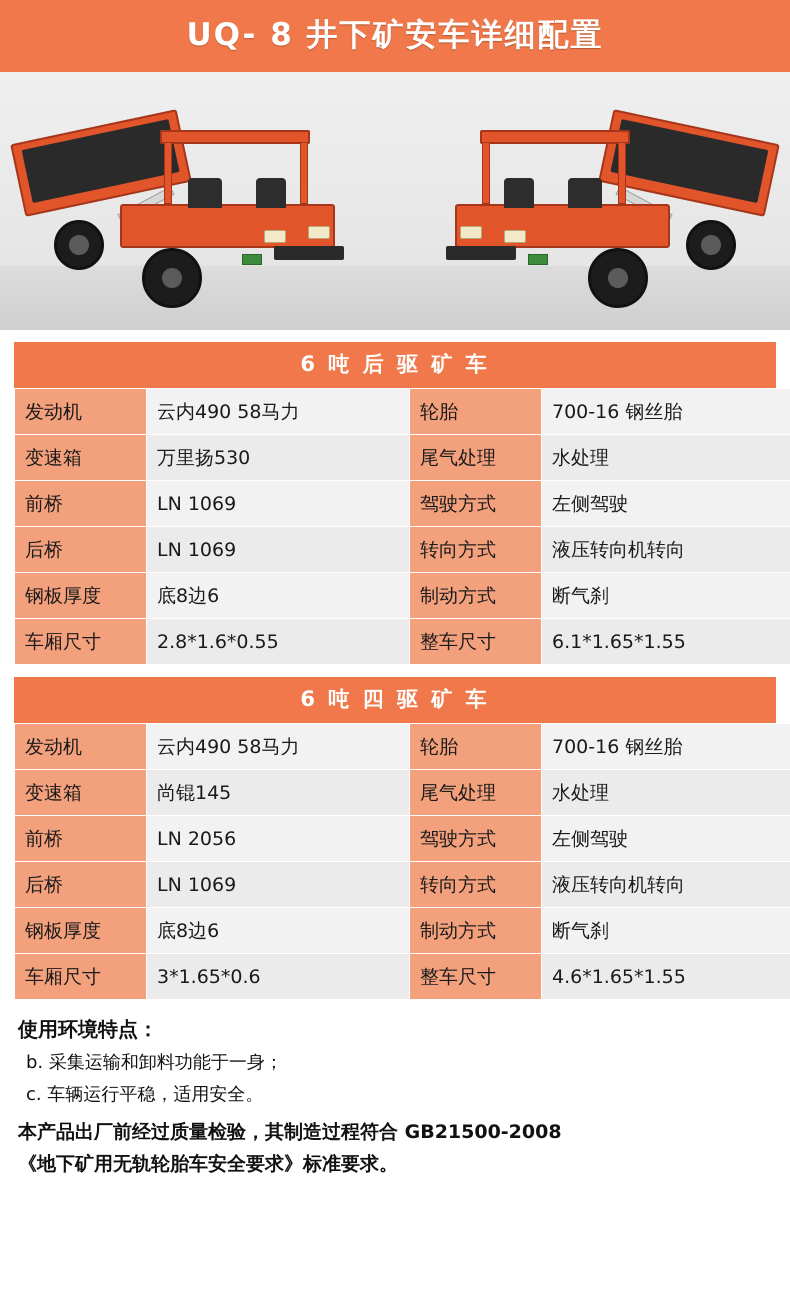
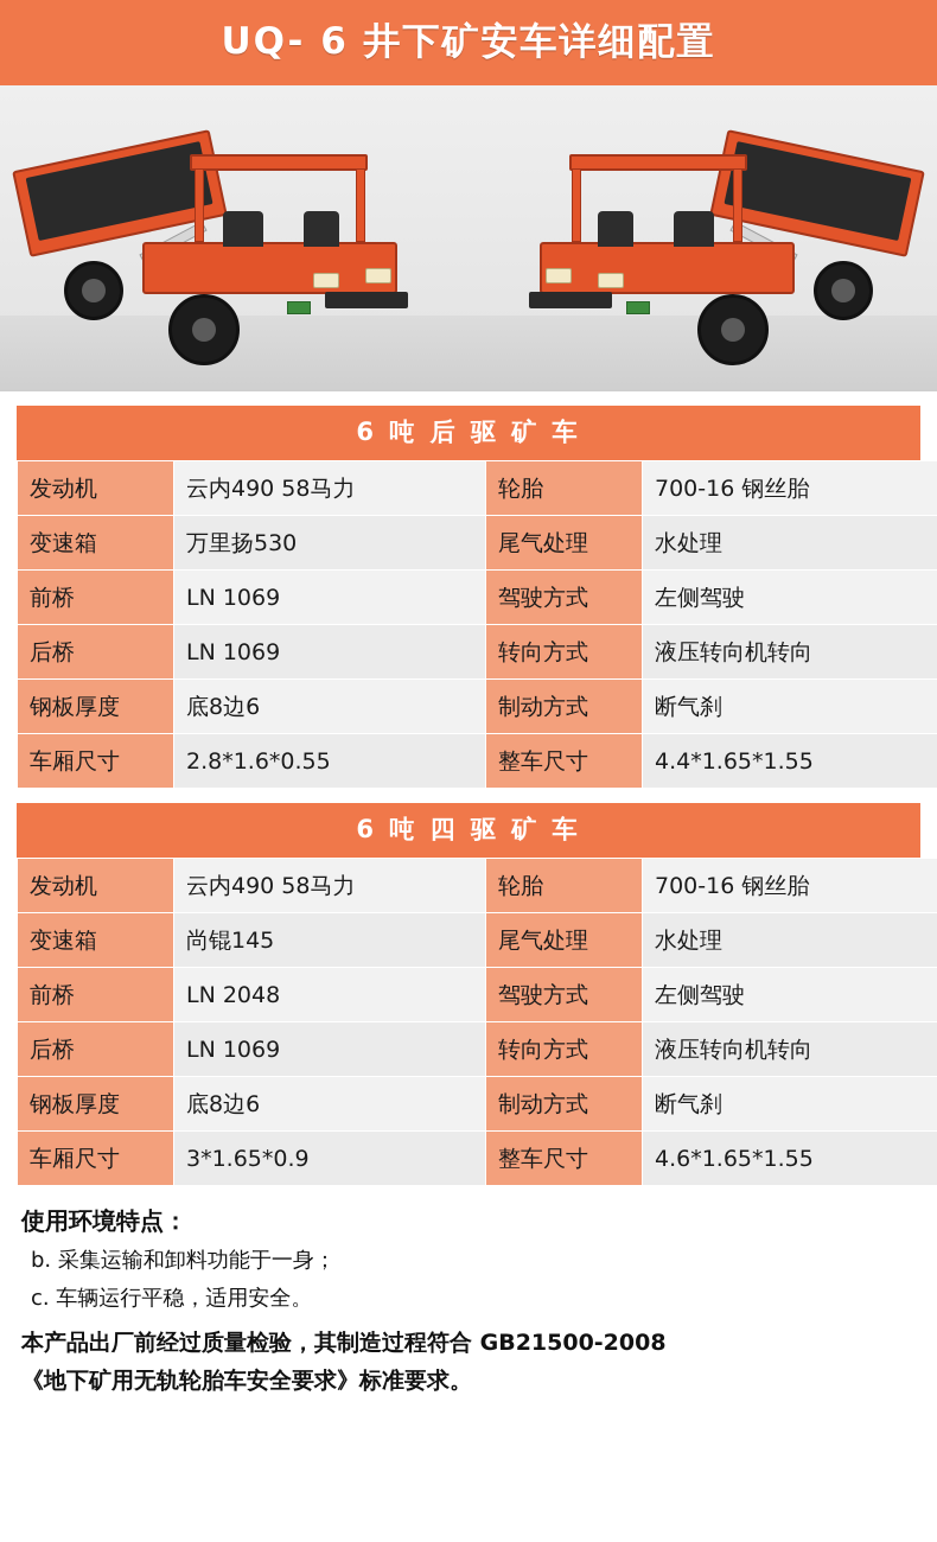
- UQ- 8 井下矿安车详细配置
+ UQ- 6 井下矿安车详细配置
  6 吨 后 驱 矿 车
  发动机	云内490 58马力	轮胎	700-16 钢丝胎
  变速箱	万里扬530	尾气处理	水处理
  前桥	LN 1069	驾驶方式	左侧驾驶
  后桥	LN 1069	转向方式	液压转向机转向
  钢板厚度	底8边6	制动方式	断气刹
- 车厢尺寸	2.8*1.6*0.55	整车尺寸	6.1*1.65*1.55
+ 车厢尺寸	2.8*1.6*0.55	整车尺寸	4.4*1.65*1.55
  6 吨 四 驱 矿 车
  发动机	云内490 58马力	轮胎	700-16 钢丝胎
  变速箱	尚锟145	尾气处理	水处理
- 前桥	LN 2056	驾驶方式	左侧驾驶
+ 前桥	LN 2048	驾驶方式	左侧驾驶
  后桥	LN 1069	转向方式	液压转向机转向
  钢板厚度	底8边6	制动方式	断气刹
- 车厢尺寸	3*1.65*0.6	整车尺寸	4.6*1.65*1.55
+ 车厢尺寸	3*1.65*0.9	整车尺寸	4.6*1.65*1.55
  使用环境特点：
  b. 采集运输和卸料功能于一身；
  c. 车辆运行平稳，适用安全。
  本产品出厂前经过质量检验，其制造过程符合 GB21500-2008
  《地下矿用无轨轮胎车安全要求》标准要求。
